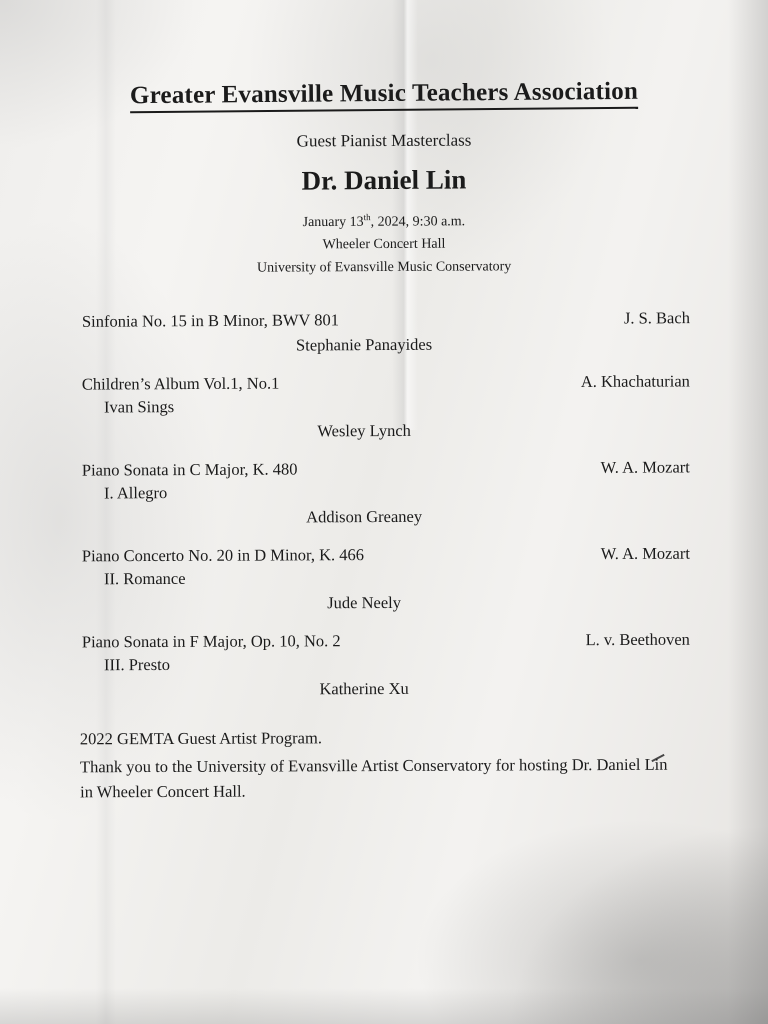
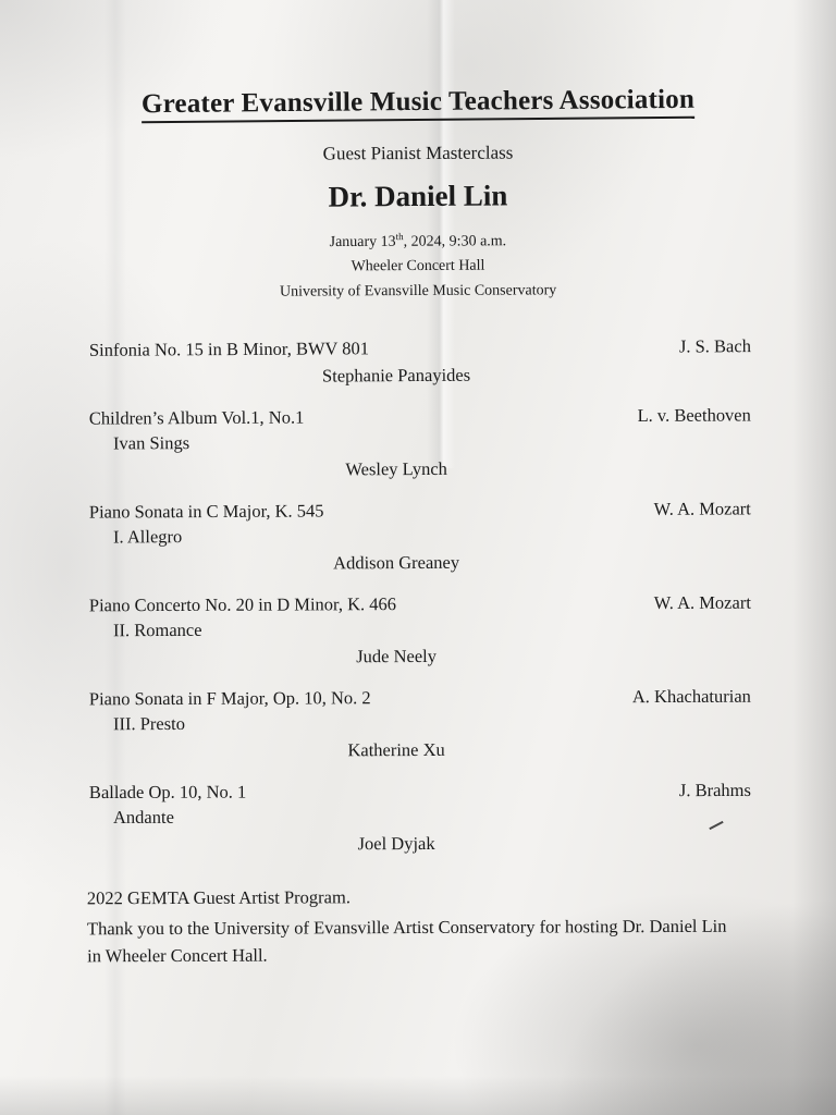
  Greater Evansville Music Teachers Association
  Guest Pianist Masterclass
  Dr. Daniel Lin
  January 13th, 2024, 9:30 a.m.
  Wheeler Concert Hall
  University of Evansville Music Conservatory
  Sinfonia No. 15 in B Minor, BWV 801
  J. S. Bach
  Stephanie Panayides
  Children’s Album Vol.1, No.1
- A. Khachaturian
+ L. v. Beethoven
  Ivan Sings
  Wesley Lynch
- Piano Sonata in C Major, K. 480
+ Piano Sonata in C Major, K. 545
  W. A. Mozart
  I. Allegro
  Addison Greaney
  Piano Concerto No. 20 in D Minor, K. 466
  W. A. Mozart
  II. Romance
  Jude Neely
  Piano Sonata in F Major, Op. 10, No. 2
- L. v. Beethoven
+ A. Khachaturian
  III. Presto
  Katherine Xu
+ Ballade Op. 10, No. 1
+ J. Brahms
+ Andante
+ Joel Dyjak
  2022 GEMTA Guest Artist Program.
  Thank you to the University of Evansville Artist Conservatory for hosting Dr. Daniel Lin
  in Wheeler Concert Hall.
